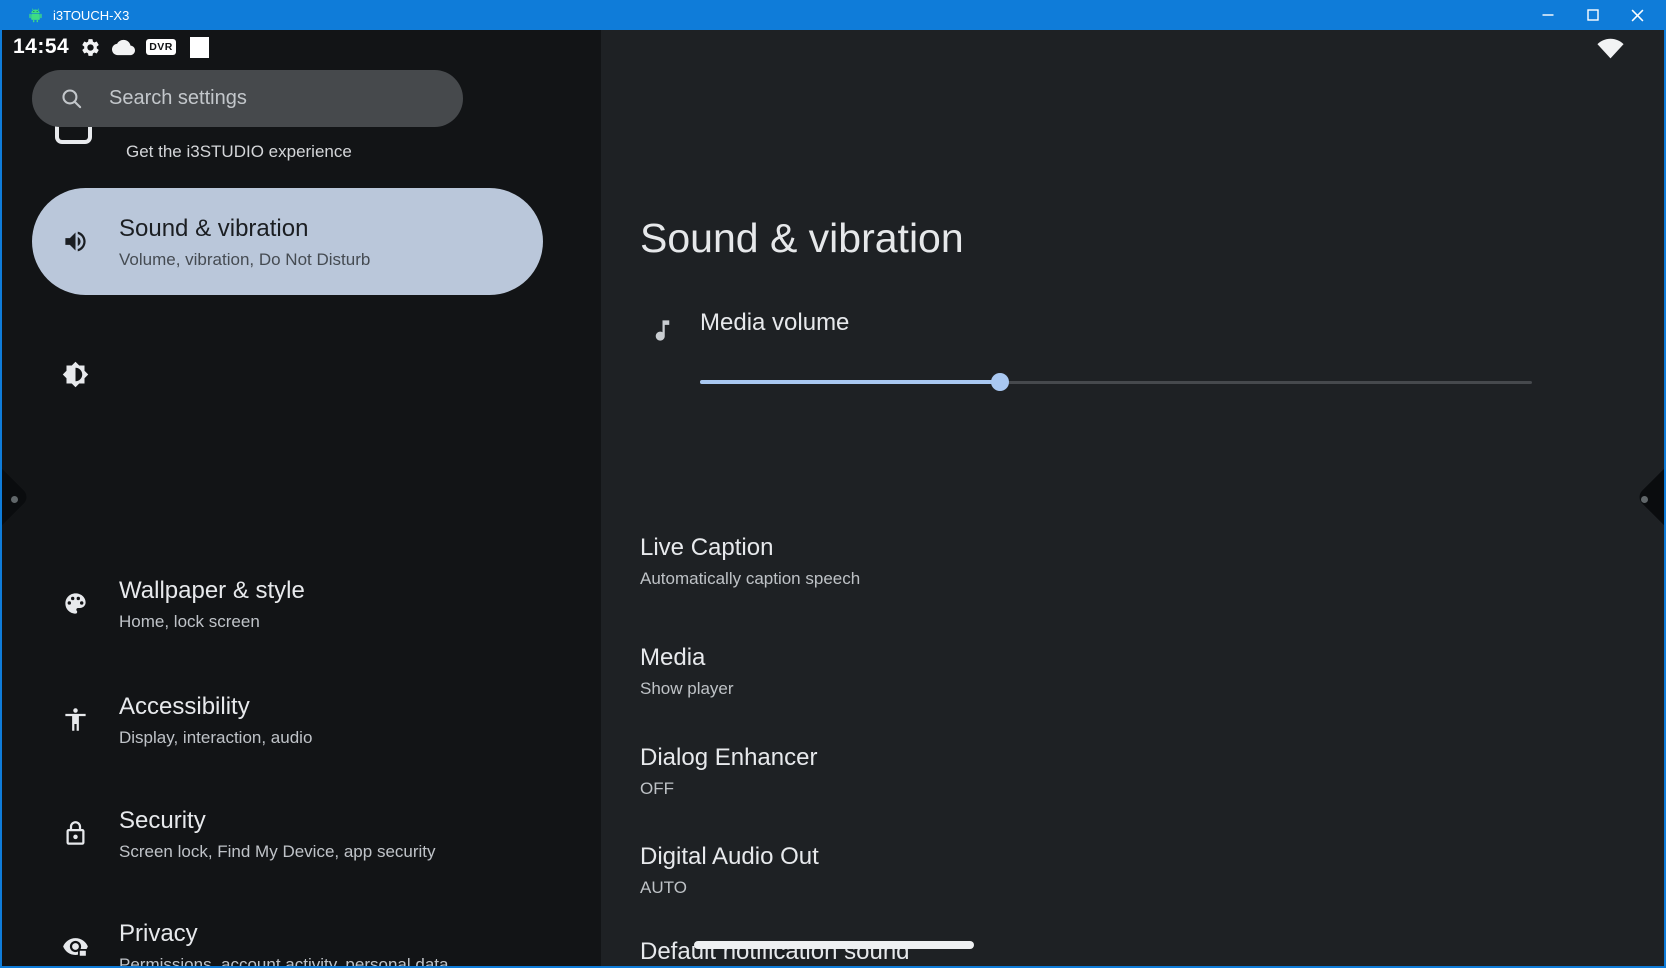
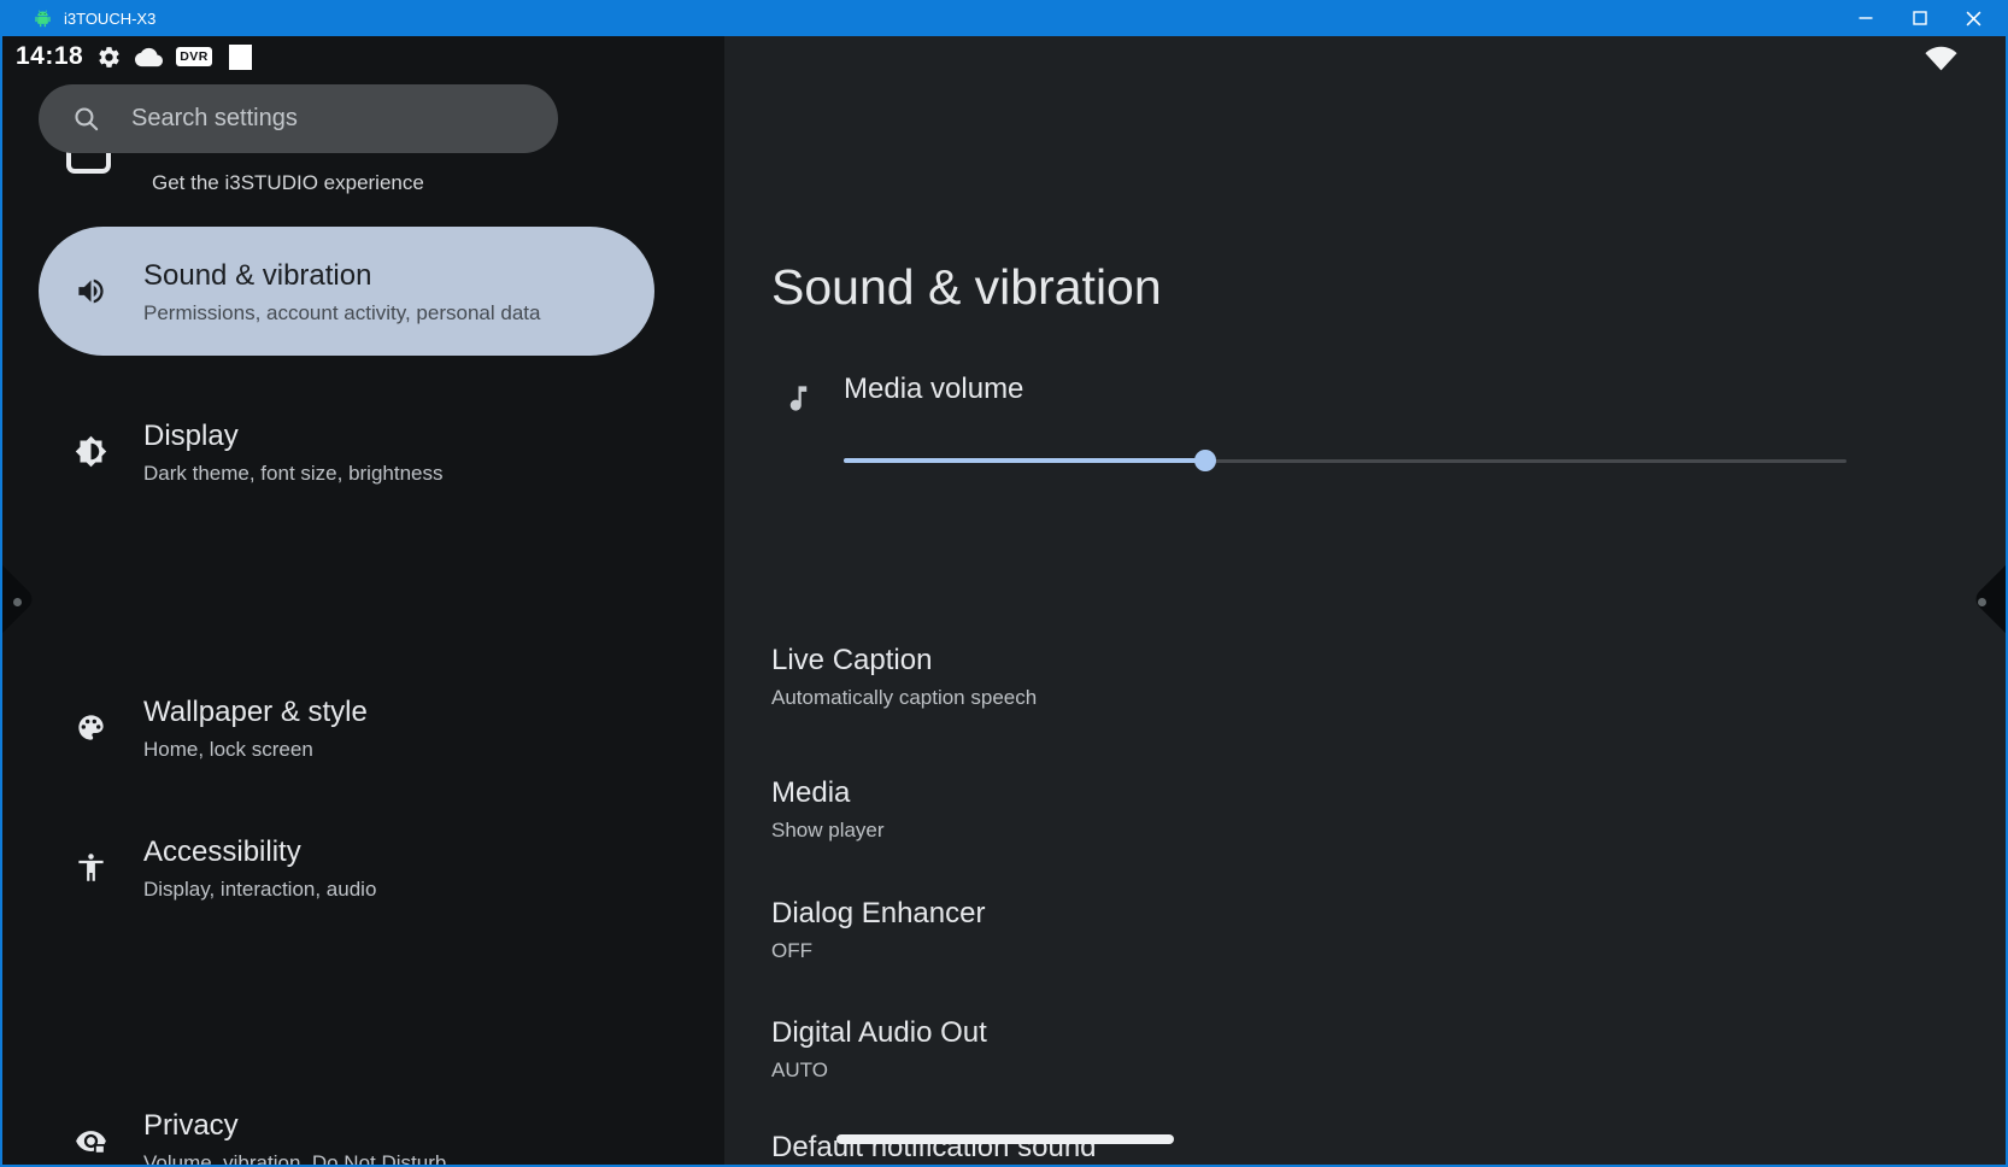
  i3TOUCH-X3
- 14:54
+ 14:18
  DVR
  Search settings
  Get the i3STUDIO experience
  Sound & vibration
- Volume, vibration, Do Not Disturb
+ Permissions, account activity, personal data
+ Display
+ Dark theme, font size, brightness
  Wallpaper & style
  Home, lock screen
  Accessibility
  Display, interaction, audio
- Security
- Screen lock, Find My Device, app security
  Privacy
- Permissions, account activity, personal data
+ Volume, vibration, Do Not Disturb
  Sound & vibration
  Media volume
  Live Caption
  Automatically caption speech
  Media
  Show player
  Dialog Enhancer
  OFF
  Digital Audio Out
  AUTO
  Default notification sound
